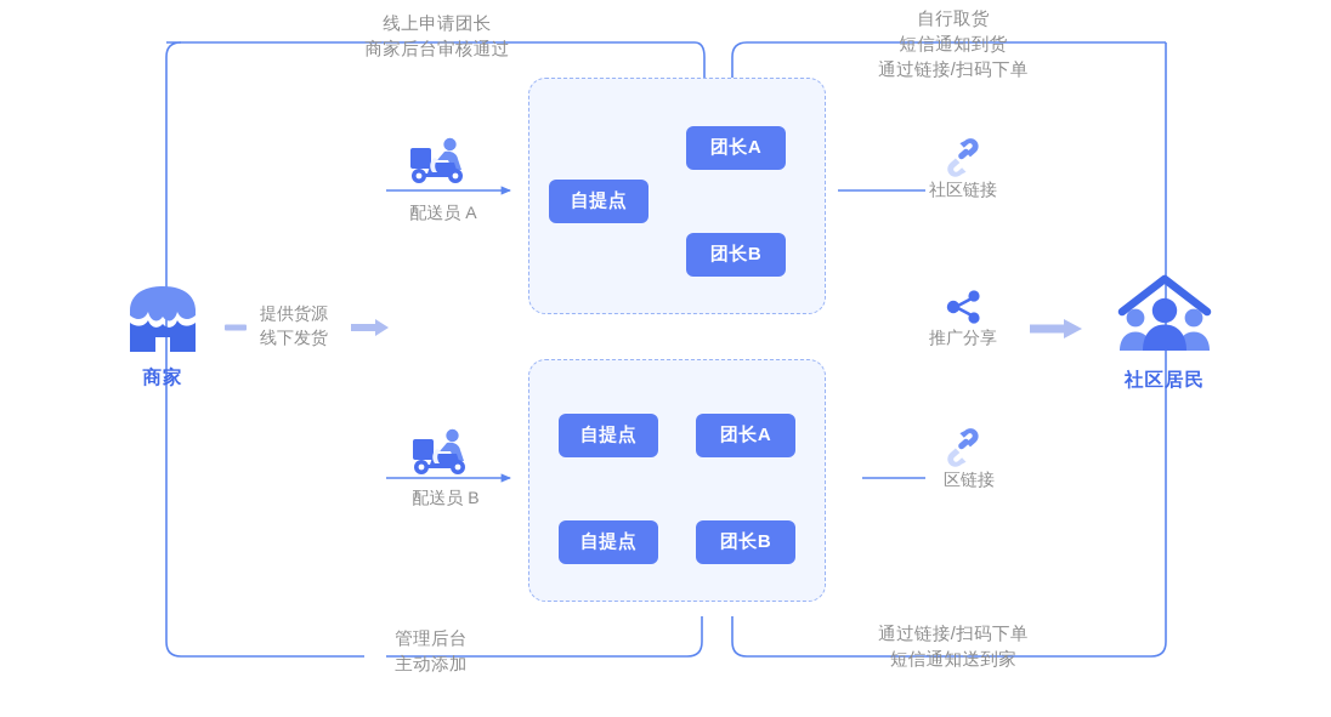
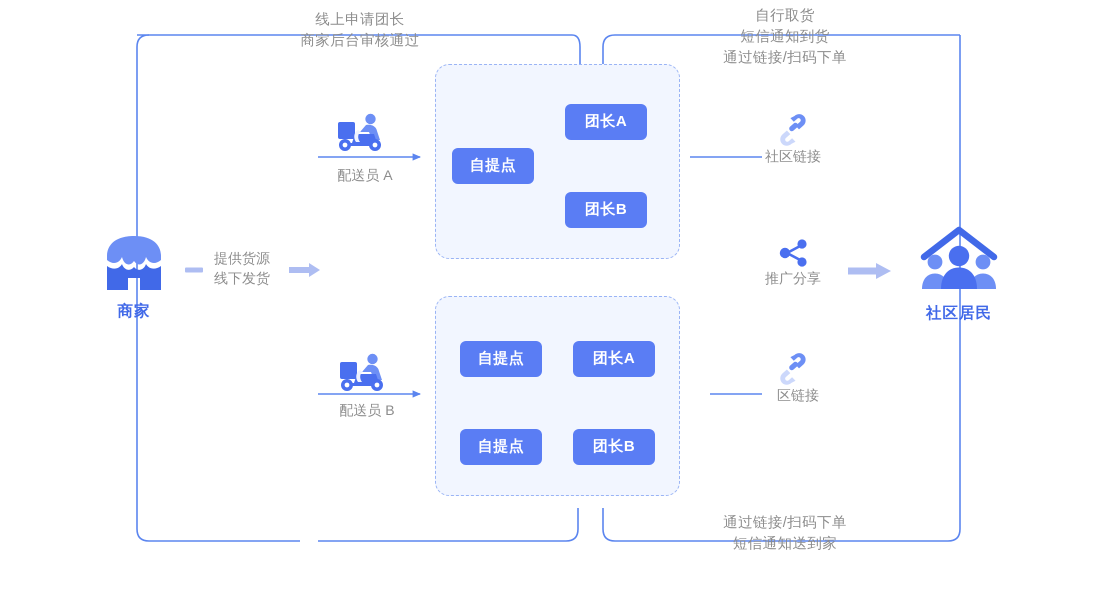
  商家
  提供货源
  线下发货
  线上申请团长
  商家后台审核通过
- 管理后台
- 主动添加
  自行取货
  短信通知到货
  通过链接/扫码下单
  通过链接/扫码下单
  短信通知送到家
  配送员 A
  配送员 B
  自提点
  团长A
  团长B
  自提点
  团长A
  自提点
  团长B
  社区链接
  推广分享
  区链接
  社区居民
